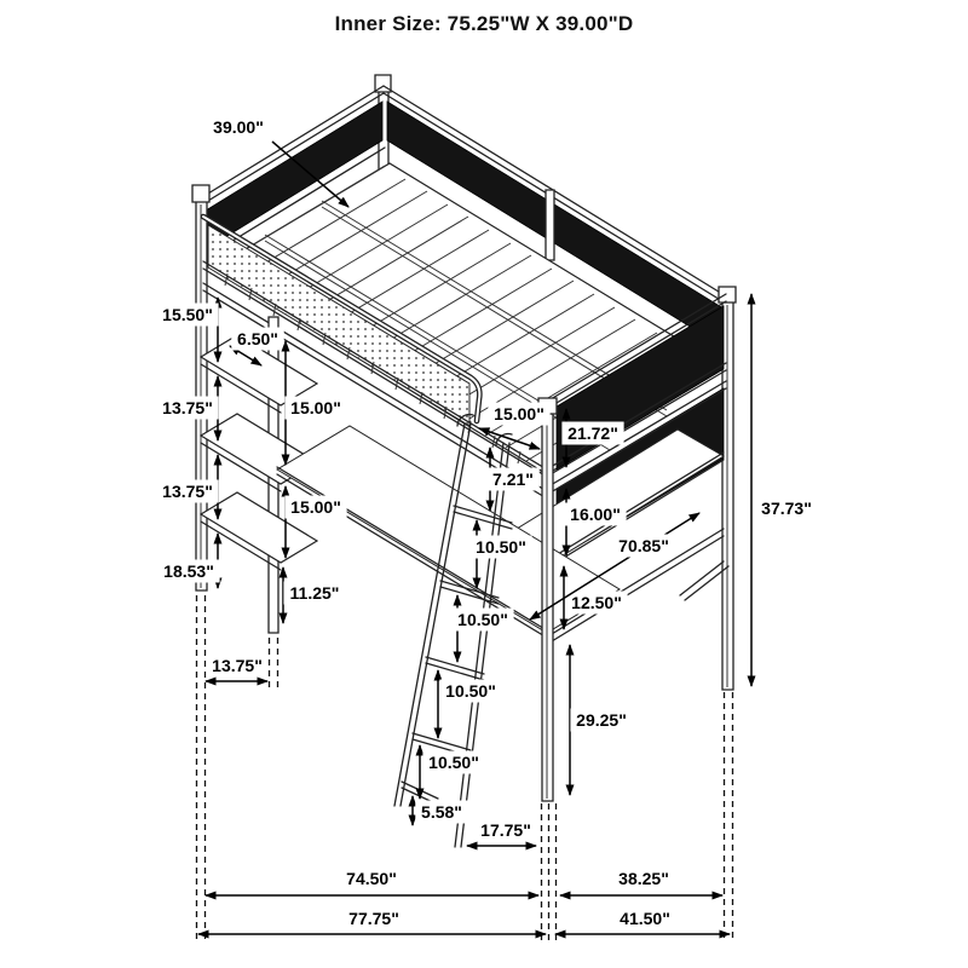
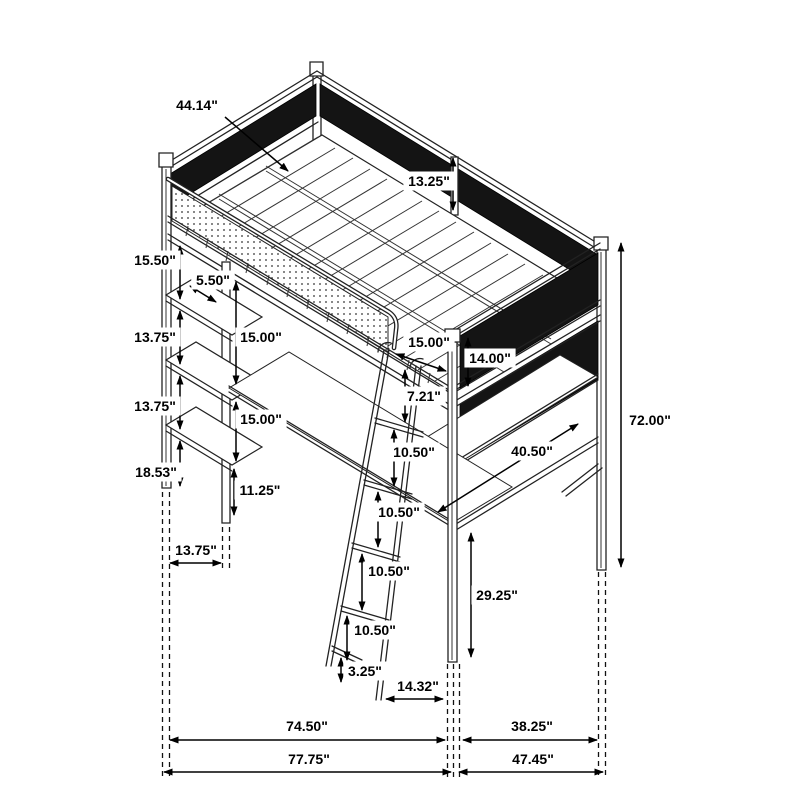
- Inner Size: 75.25"W X 39.00"D
- 39.00"
+ 44.14"
+ 13.25"
  15.50"
- 6.50"
+ 5.50"
  13.75"
  15.00"
  13.75"
  15.00"
  18.53"
  11.25"
  13.75"
  15.00"
  7.21"
  10.50"
  10.50"
  10.50"
  10.50"
- 5.58"
+ 3.25"
- 17.75"
+ 14.32"
- 21.72"
+ 14.00"
- 16.00"
- 12.50"
- 70.85"
+ 40.50"
  29.25"
- 37.73"
+ 72.00"
  74.50"
  38.25"
  77.75"
- 41.50"
+ 47.45"
